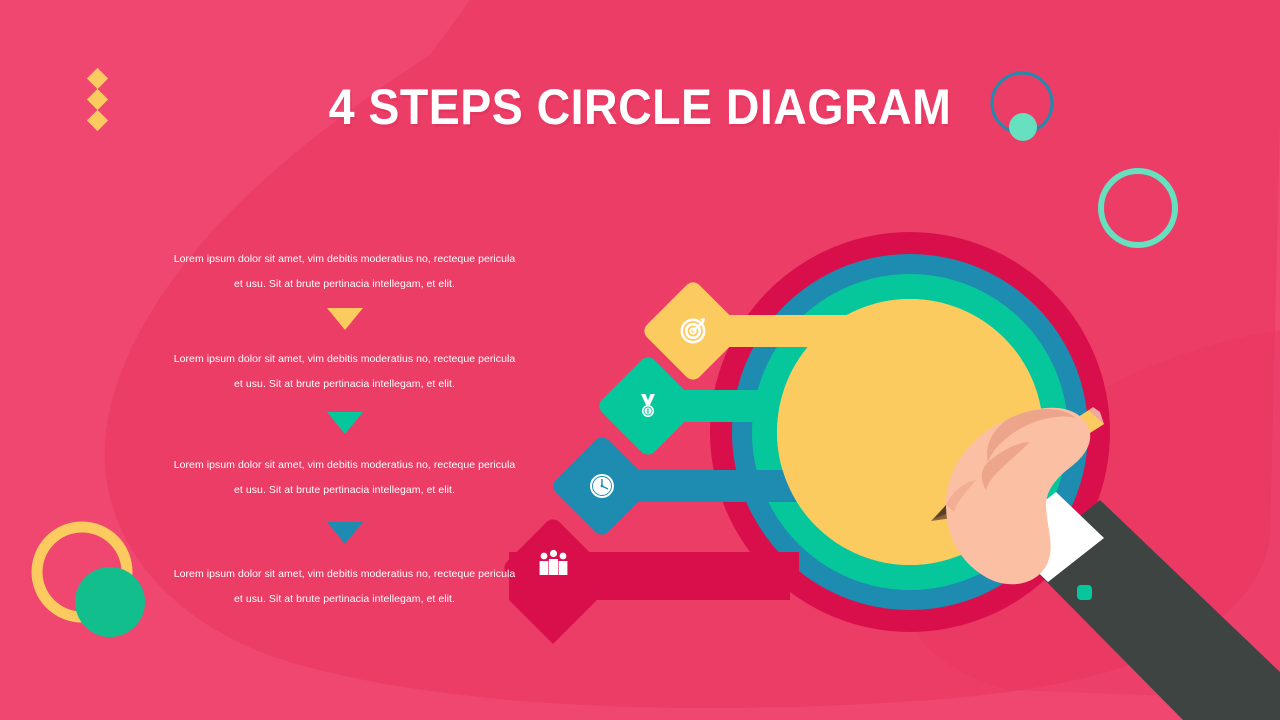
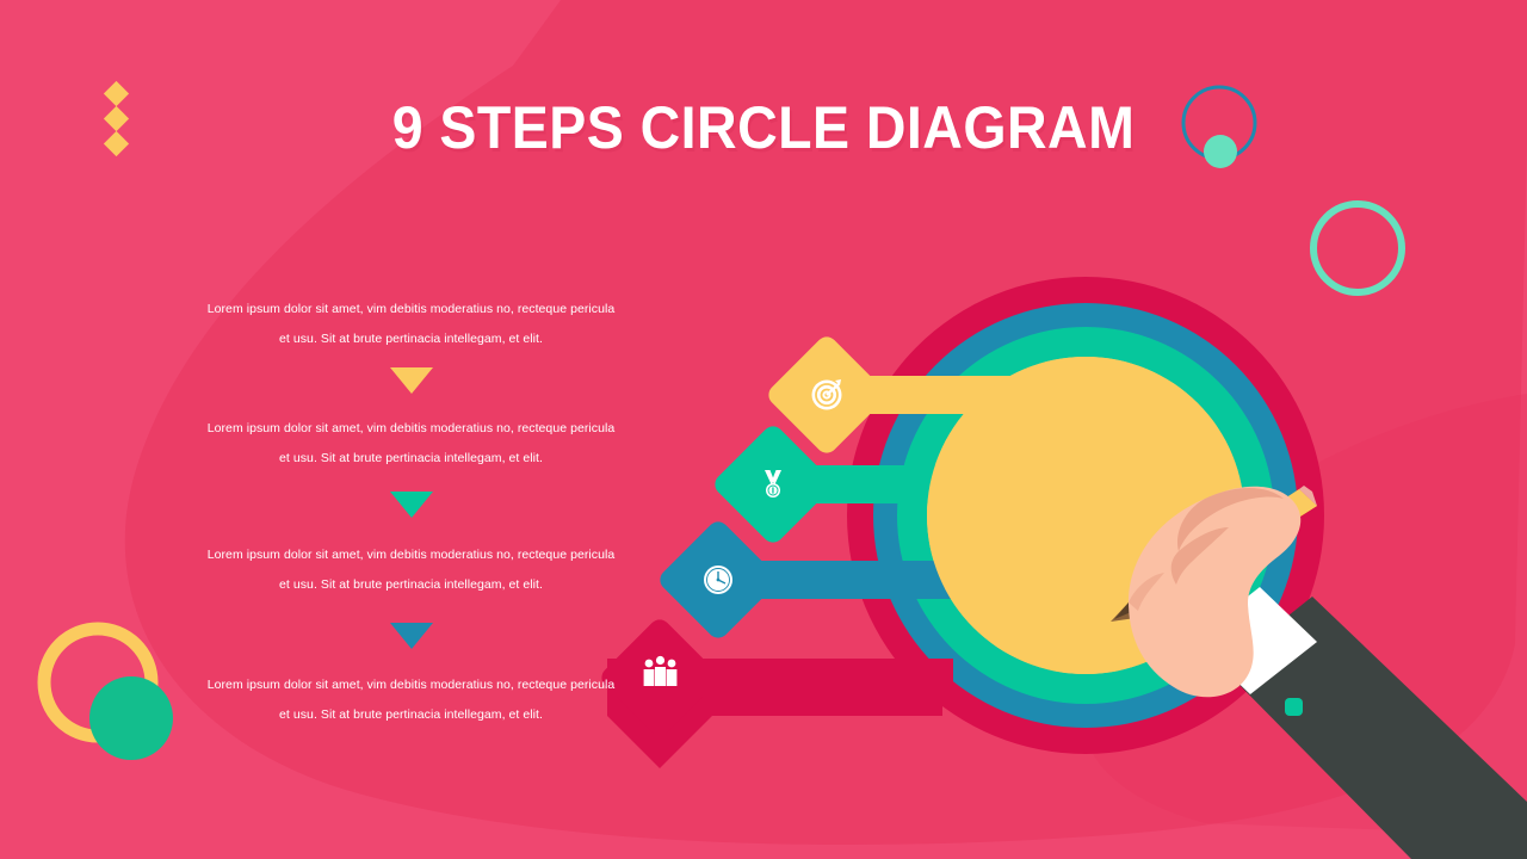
- 4 STEPS CIRCLE DIAGRAM
+ 9 STEPS CIRCLE DIAGRAM
  Lorem ipsum dolor sit amet, vim debitis moderatius no, recteque pericula et usu. Sit at brute pertinacia intellegam, et elit.
  Lorem ipsum dolor sit amet, vim debitis moderatius no, recteque pericula et usu. Sit at brute pertinacia intellegam, et elit.
  Lorem ipsum dolor sit amet, vim debitis moderatius no, recteque pericula et usu. Sit at brute pertinacia intellegam, et elit.
  Lorem ipsum dolor sit amet, vim debitis moderatius no, recteque pericula et usu. Sit at brute pertinacia intellegam, et elit.
